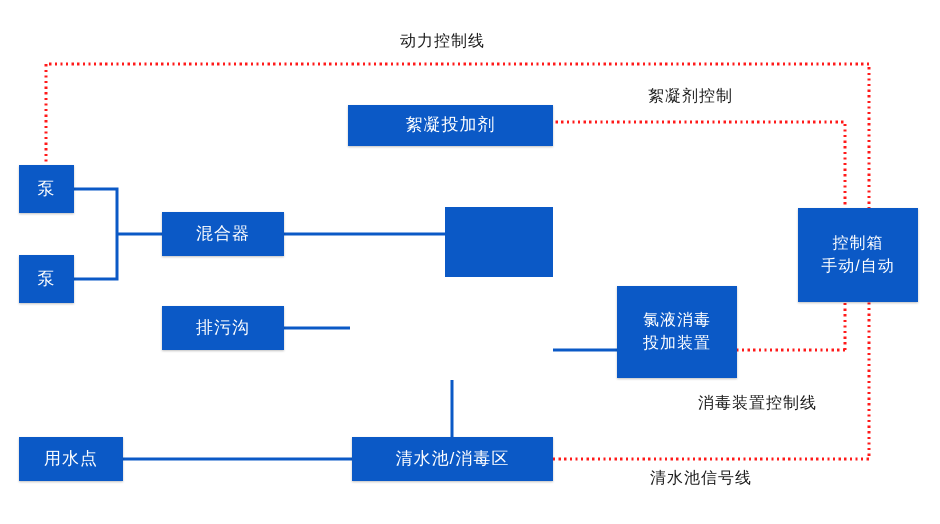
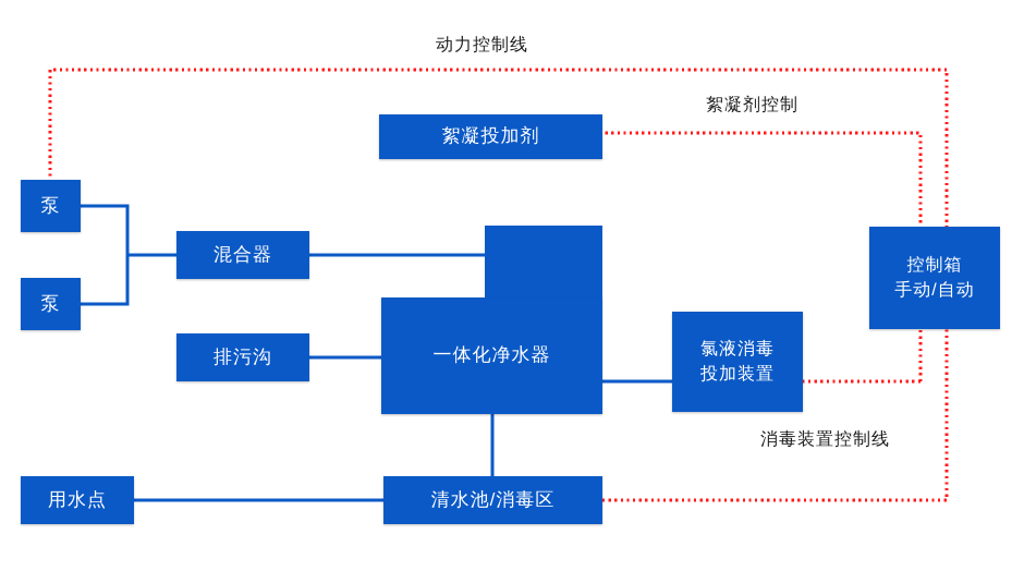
  泵
  泵
  混合器
  排污沟
  絮凝投加剂
+ 一体化净水器
  氯液消毒
  投加装置
  清水池/消毒区
  用水点
  控制箱
  手动/自动
  动力控制线
  絮凝剂控制
  消毒装置控制线
- 清水池信号线
